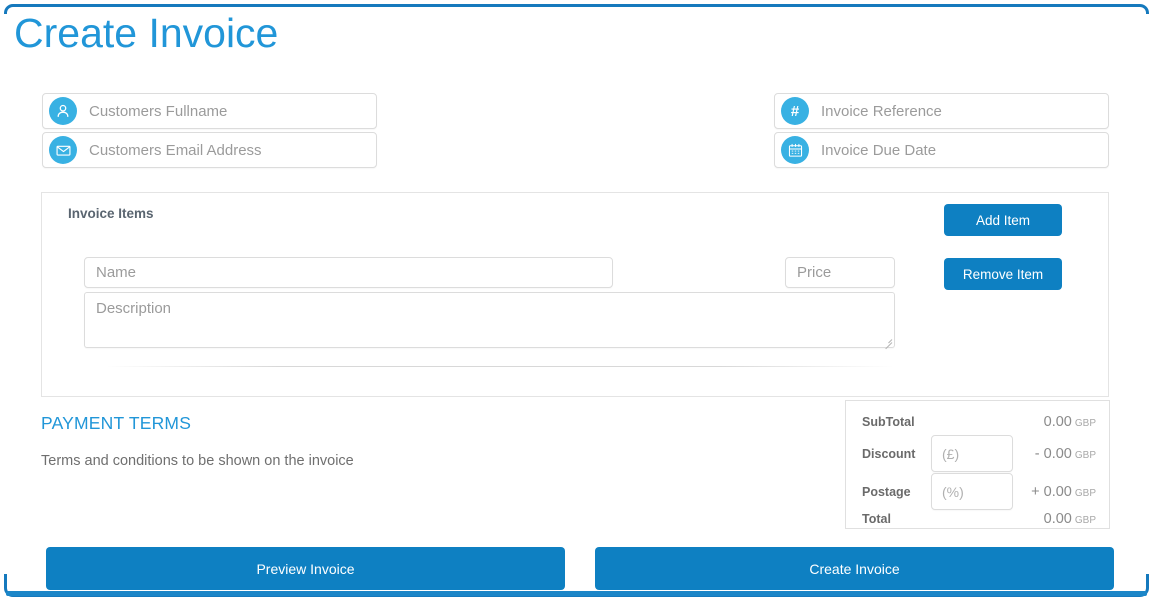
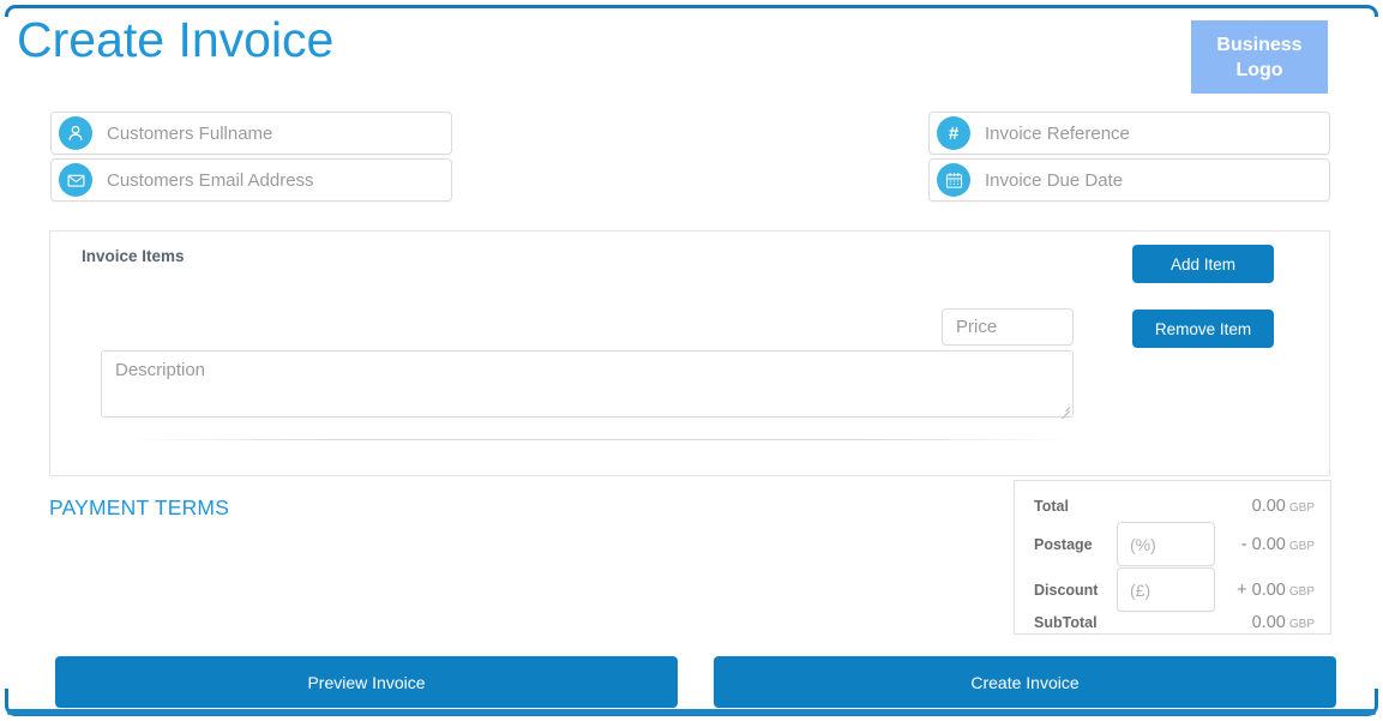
  Create Invoice
+ Business
+ Logo
  Customers Fullname
  Customers Email Address
  #
  Invoice Reference
  Invoice Due Date
  Invoice Items
- Name
  Price
  Description
  Add Item
  Remove Item
  PAYMENT TERMS
- Terms and conditions to be shown on the invoice
- SubTotal
+ Total
  0.00 GBP
- Discount
+ Postage
- (£)
+ (%)
  - 0.00 GBP
- Postage
+ Discount
- (%)
+ (£)
  + 0.00 GBP
- Total
+ SubTotal
  0.00 GBP
  Preview Invoice
  Create Invoice
